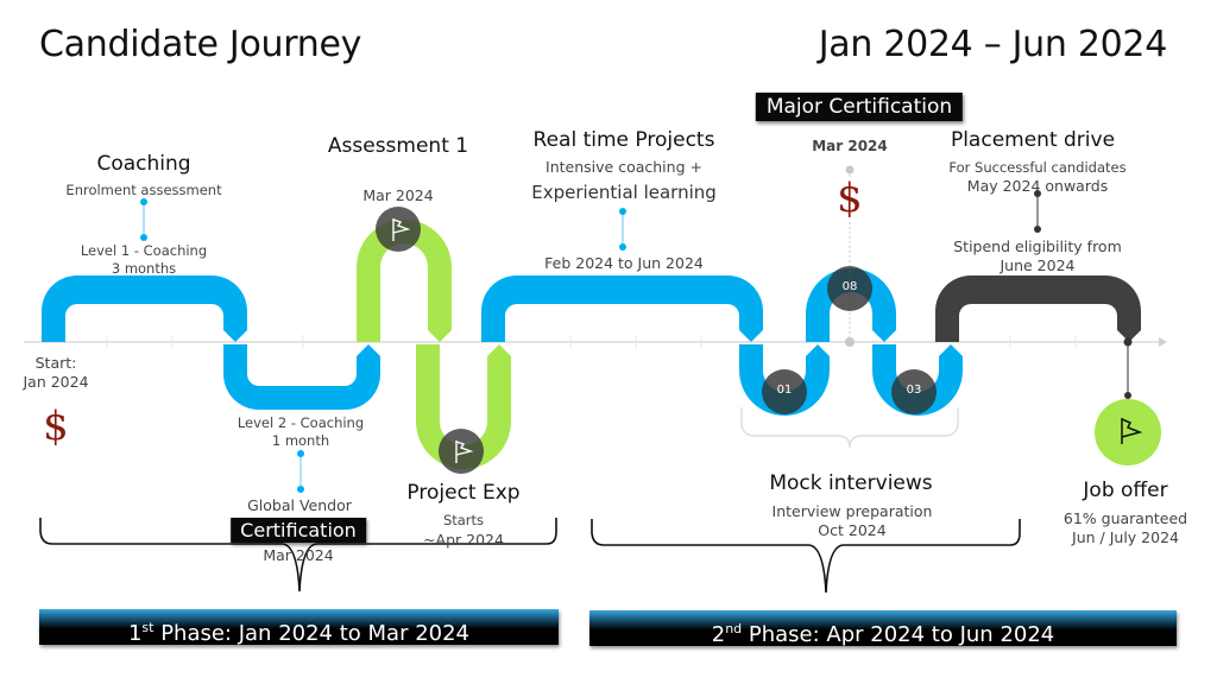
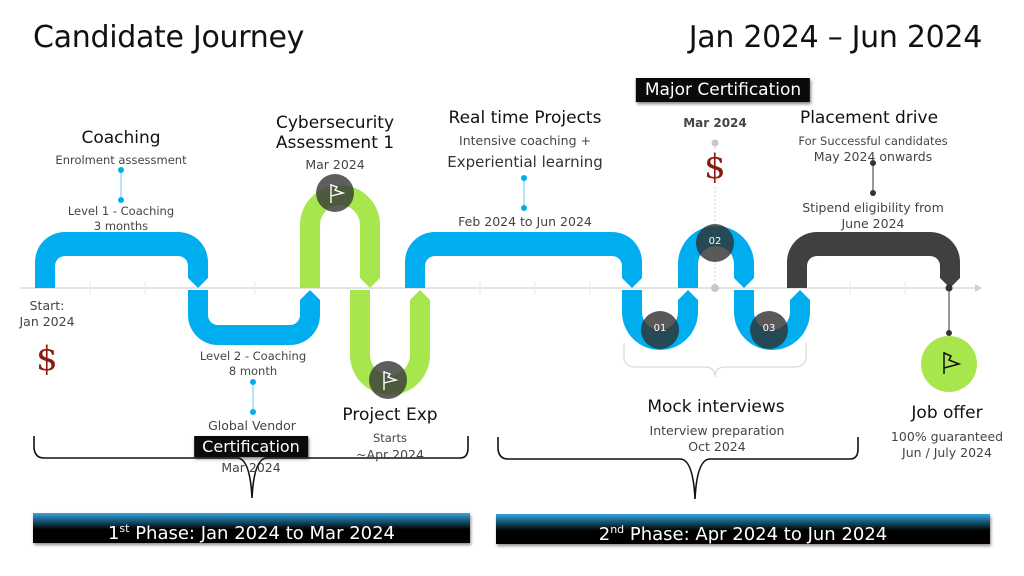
  Candidate Journey
  Jan 2024 – Jun 2024
  Start:
  Jan 2024
  $
  Coaching
  Enrolment assessment
  Level 1 - Coaching
  3 months
  Level 2 - Coaching
- 1 month
+ 8 month
  Global Vendor
  Certification
  Mar 2024
+ Cybersecurity
  Assessment 1
  Mar 2024
  Project Exp
  Starts
  ~Apr 2024
  Real time Projects
  Intensive coaching +
  Experiential learning
  Feb 2024 to Jun 2024
  Major Certification
  Mar 2024
  $
  01
- 08
+ 02
  03
  Mock interviews
  Interview preparation
  Oct 2024
  Placement drive
  For Successful candidates
  May 2024 onwards
  Stipend eligibility from
  June 2024
  Job offer
- 61% guaranteed
+ 100% guaranteed
  Jun / July 2024
  1st Phase: Jan 2024 to Mar 2024
  2nd Phase: Apr 2024 to Jun 2024
